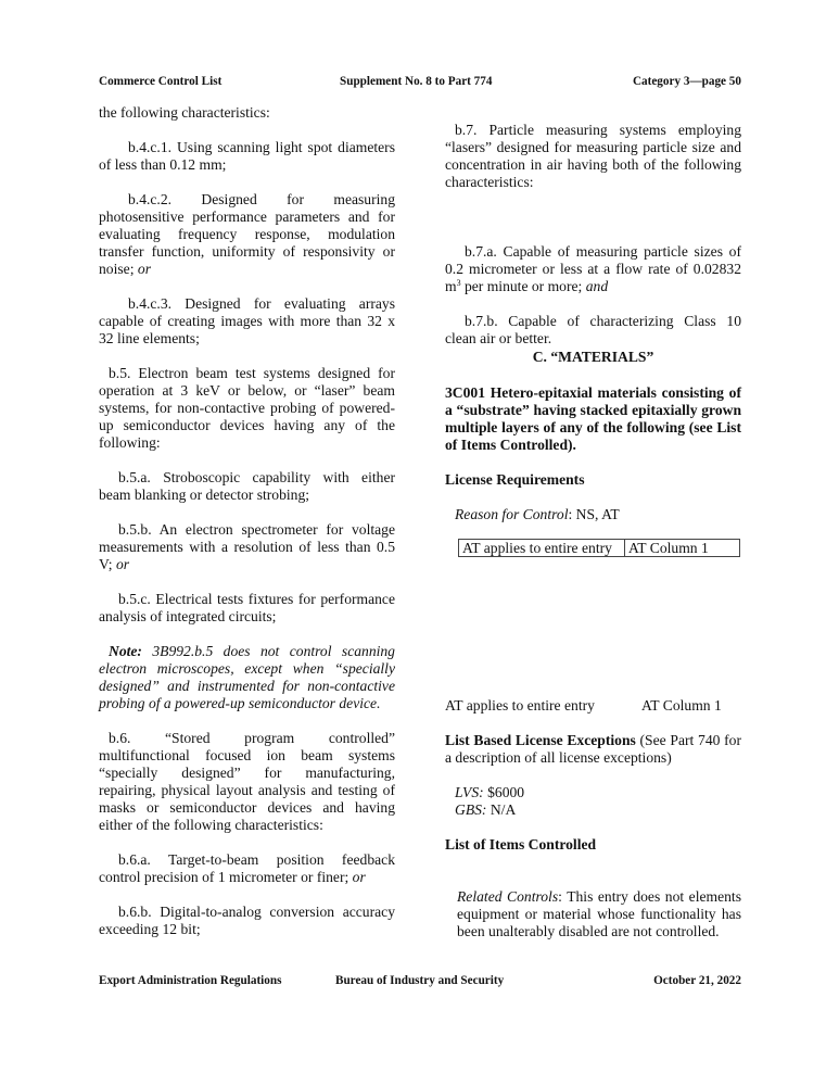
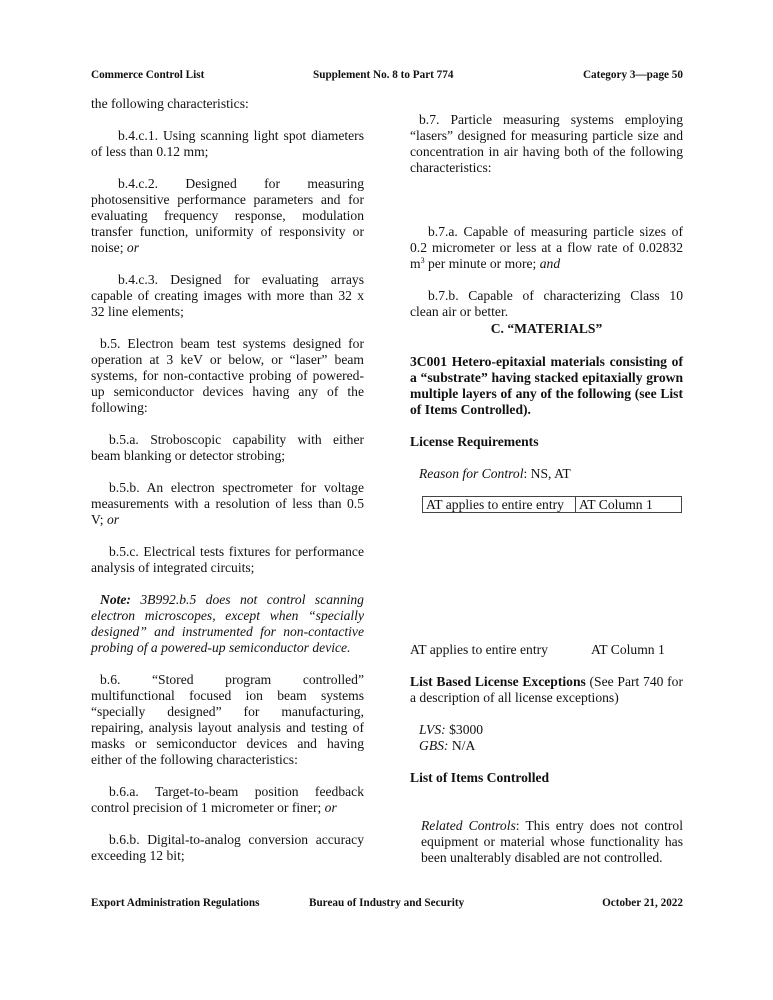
  Commerce Control List
  Supplement No. 8 to Part 774
  Category 3—page 50
  the following characteristics:
  b.4.c.1. Using scanning light spot diameters of less than 0.12 mm;
  b.4.c.2. Designed for measuring photosensitive performance parameters and for evaluating frequency response, modulation transfer function, uniformity of responsivity or noise; or
  b.4.c.3. Designed for evaluating arrays capable of creating images with more than 32 x 32 line elements;
  b.5. Electron beam test systems designed for operation at 3 keV or below, or “laser” beam systems, for non-contactive probing of powered-up semiconductor devices having any of the following:
  b.5.a. Stroboscopic capability with either beam blanking or detector strobing;
  b.5.b. An electron spectrometer for voltage measurements with a resolution of less than 0.5 V; or
  b.5.c. Electrical tests fixtures for performance analysis of integrated circuits;
  Note: 3B992.b.5 does not control scanning electron microscopes, except when “specially designed” and instrumented for non-contactive probing of a powered-up semiconductor device.
- b.6. “Stored program controlled” multifunctional focused ion beam systems “specially designed” for manufacturing, repairing, physical layout analysis and testing of masks or semiconductor devices and having either of the following characteristics:
+ b.6. “Stored program controlled” multifunctional focused ion beam systems “specially designed” for manufacturing, repairing, analysis layout analysis and testing of masks or semiconductor devices and having either of the following characteristics:
  b.6.a. Target-to-beam position feedback control precision of 1 micrometer or finer; or
  b.6.b. Digital-to-analog conversion accuracy exceeding 12 bit;
  b.7. Particle measuring systems employing “lasers” designed for measuring particle size and concentration in air having both of the following characteristics:
  b.7.a. Capable of measuring particle sizes of 0.2 micrometer or less at a flow rate of 0.02832 m3 per minute or more; and
  b.7.b. Capable of characterizing Class 10 clean air or better.
  C. “MATERIALS”
  3C001 Hetero-epitaxial materials consisting of a “substrate” having stacked epitaxially grown multiple layers of any of the following (see List of Items Controlled).
  License Requirements
  Reason for Control: NS, AT
  AT applies to entire entry	AT Column 1
  AT applies to entire entry
  AT Column 1
  List Based License Exceptions (See Part 740 for a description of all license exceptions)
- LVS: $6000
+ LVS: $3000
  GBS: N/A
  List of Items Controlled
- Related Controls: This entry does not elements equipment or material whose functionality has been unalterably disabled are not controlled.
+ Related Controls: This entry does not control equipment or material whose functionality has been unalterably disabled are not controlled.
  Export Administration Regulations
  Bureau of Industry and Security
  October 21, 2022
